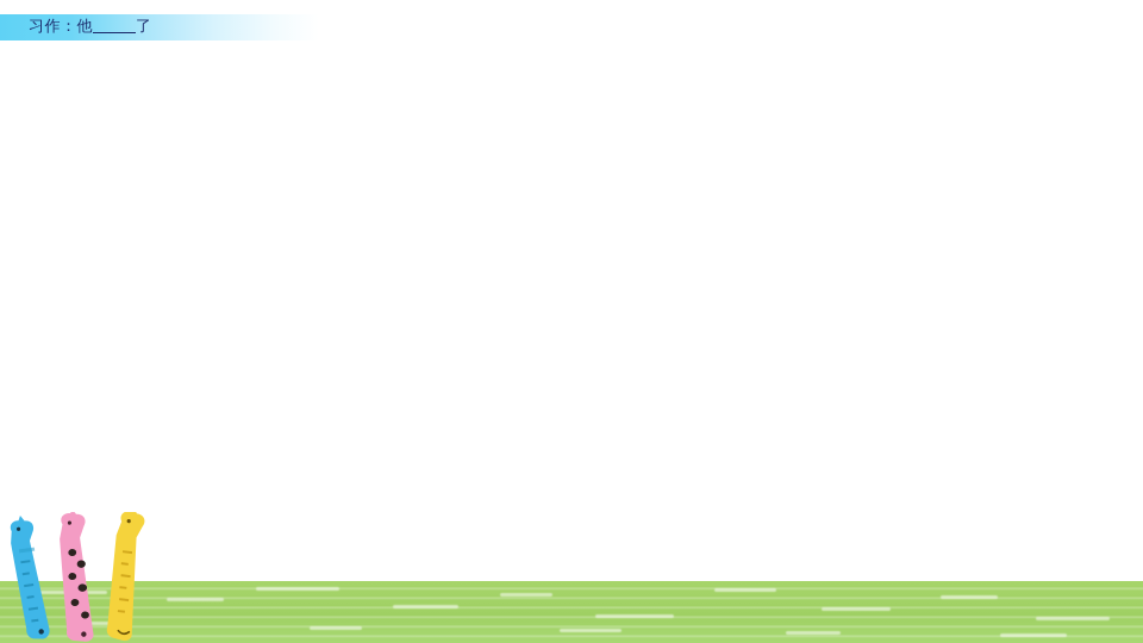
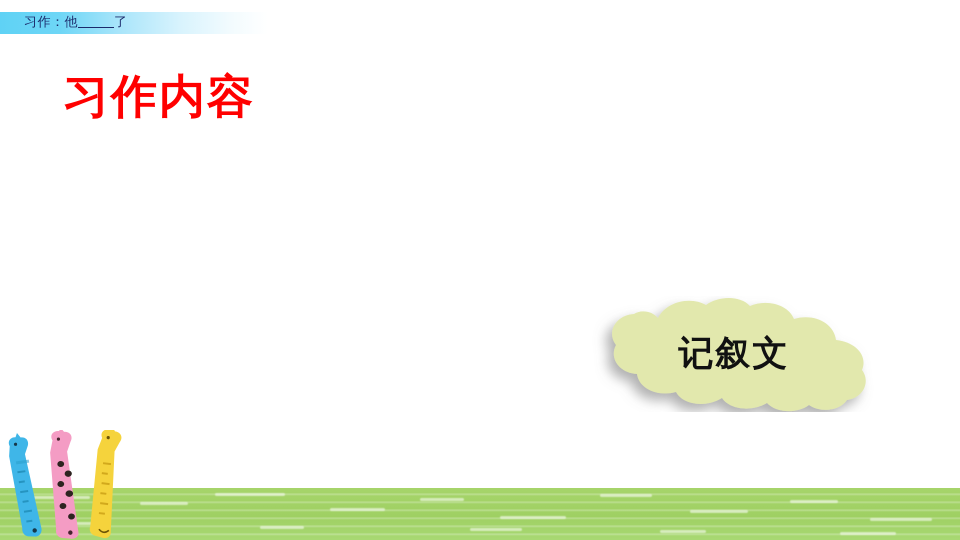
  习作：他＿＿＿了
+ 习作内容
+ 记叙文
